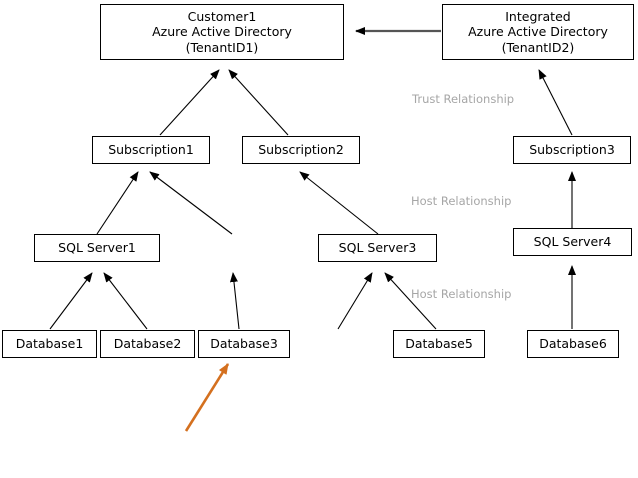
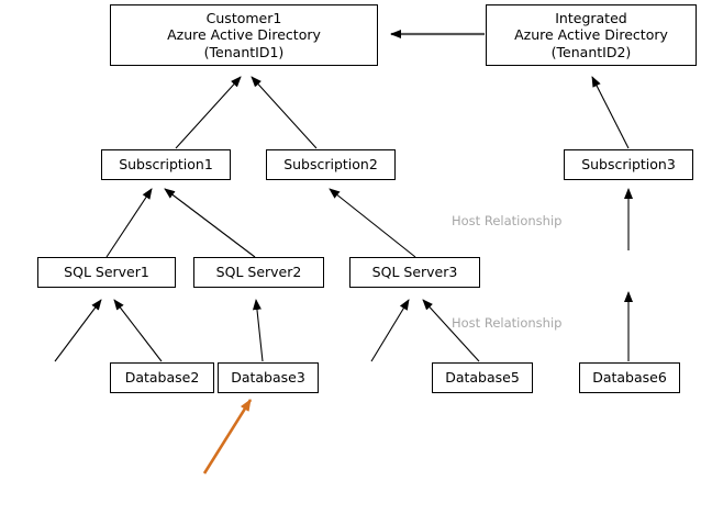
  Customer1
  Azure Active Directory
  (TenantID1)
  Integrated
  Azure Active Directory
  (TenantID2)
  Subscription1
  Subscription2
  Subscription3
  SQL Server1
+ SQL Server2
  SQL Server3
- SQL Server4
- Database1
  Database2
  Database3
  Database5
  Database6
- Trust Relationship
  Host Relationship
  Host Relationship
